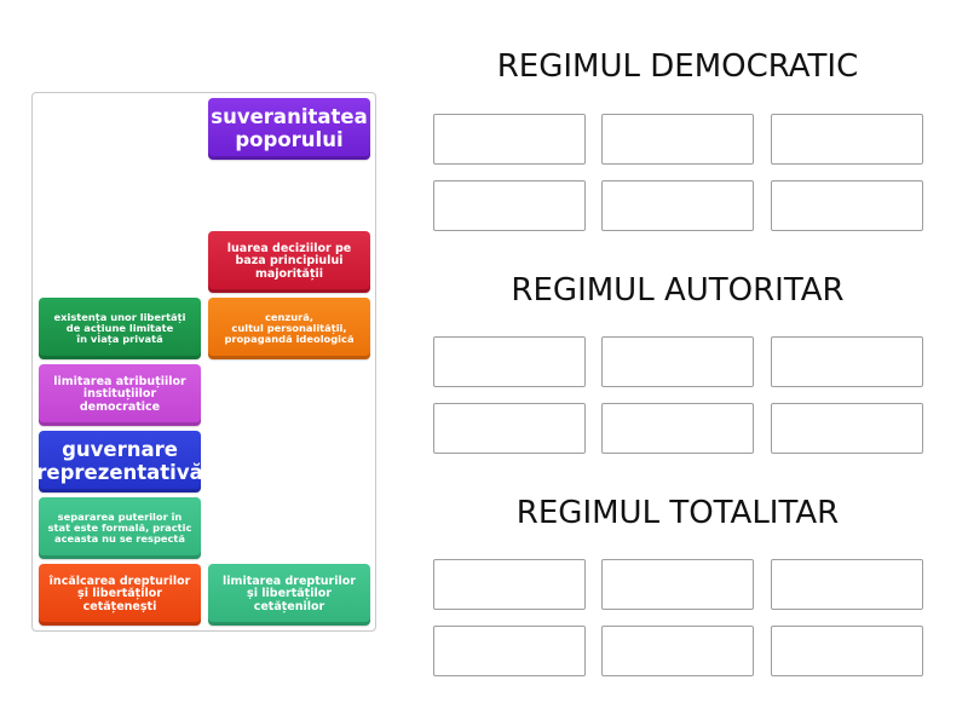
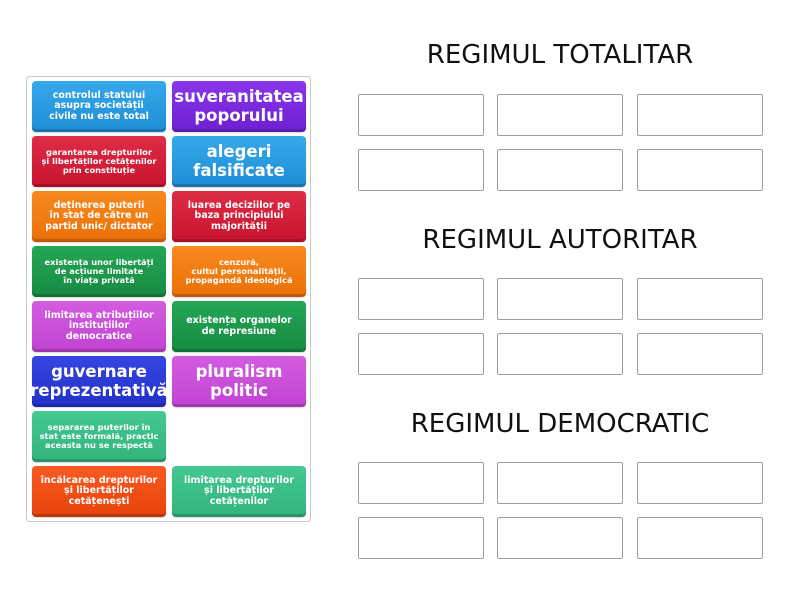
+ controlul statului
+ asupra societății
+ civile nu este total
  suveranitatea
  poporului
+ garantarea drepturilor
+ și libertăților cetățenilor
+ prin constituție
+ alegeri
+ falsificate
+ deținerea puterii
+ în stat de către un
+ partid unic/ dictator
  luarea deciziilor pe
  baza principiului
  majorității
  existența unor libertăți
  de acțiune limitate
  în viața privată
  cenzură,
  cultul personalității,
  propagandă ideologică
  limitarea atribuțiilor
  instituțiilor
  democratice
+ existența organelor
+ de represiune
  guvernare
  reprezentativă
+ pluralism
+ politic
  separarea puterilor în
  stat este formală, practic
  aceasta nu se respectă
  încălcarea drepturilor
  și libertăților
  cetățenești
  limitarea drepturilor
  și libertăților
  cetățenilor
- REGIMUL DEMOCRATIC
+ REGIMUL TOTALITAR
  REGIMUL AUTORITAR
- REGIMUL TOTALITAR
+ REGIMUL DEMOCRATIC
